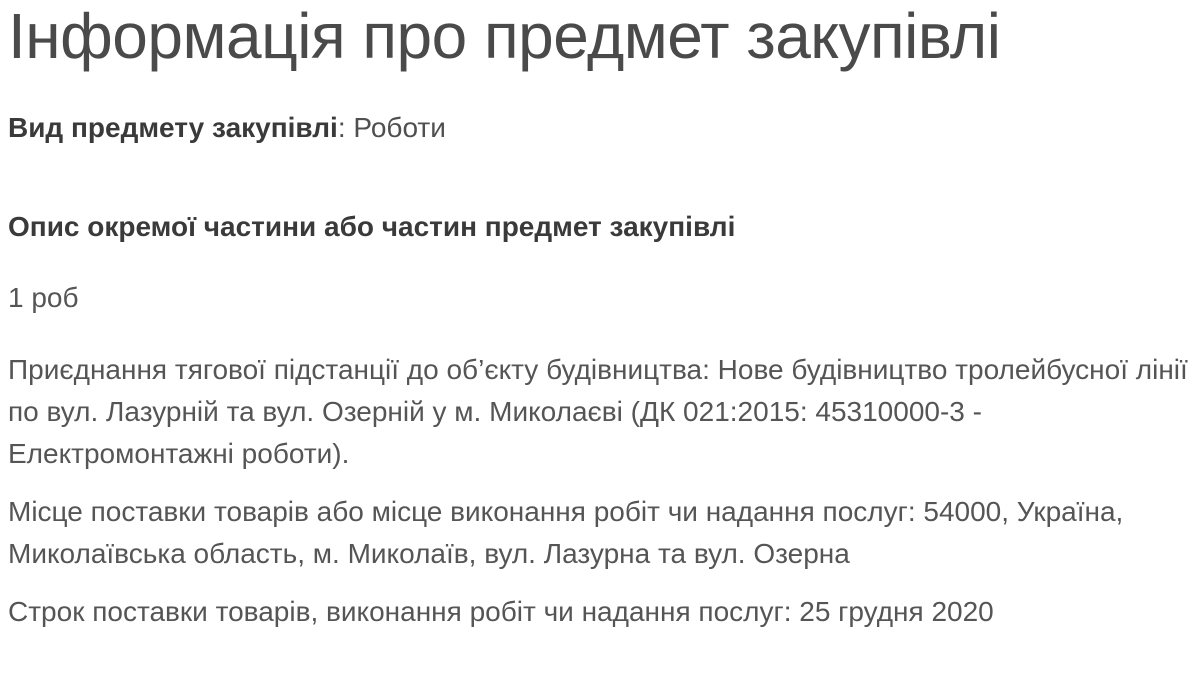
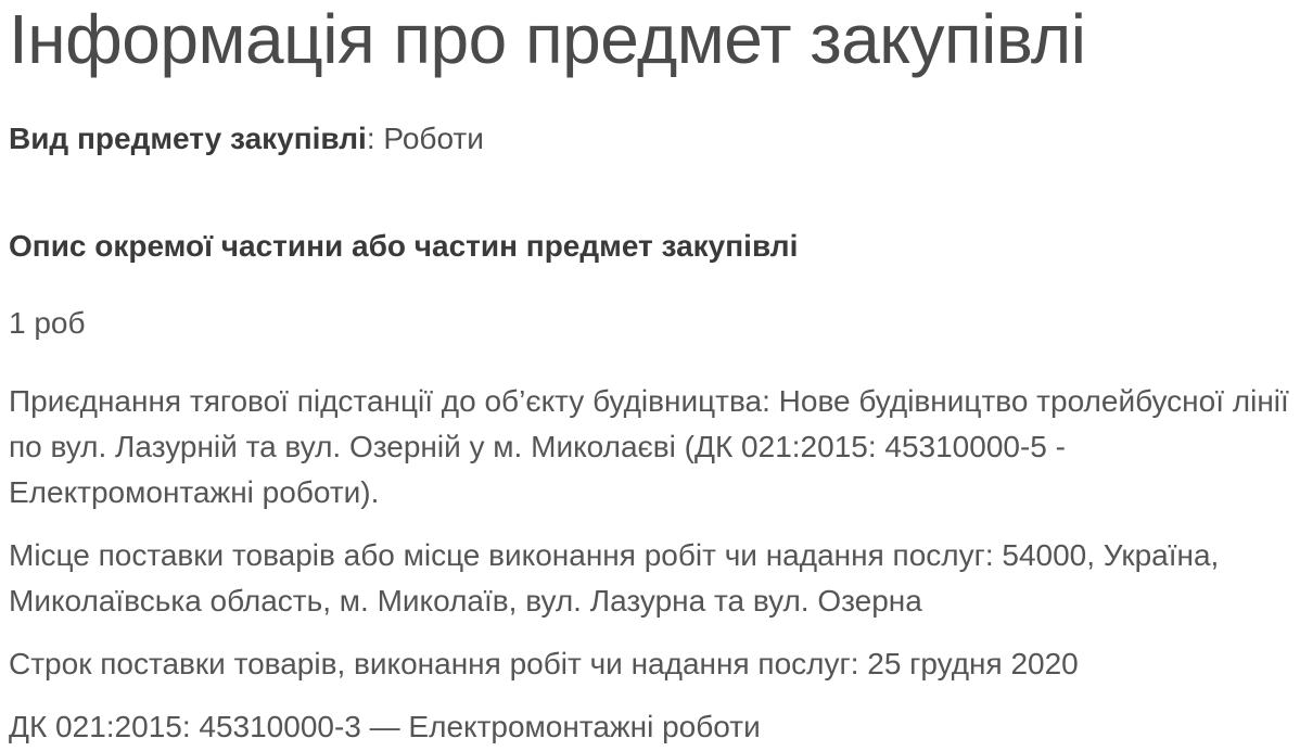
  Інформація про предмет закупівлі
  Вид предмету закупівлі: Роботи
  Опис окремої частини або частин предмет закупівлі
  1 роб
- Приєднання тягової підстанції до об’єкту будівництва: Нове будівництво тролейбусної лінії по вул. Лазурній та вул. Озерній у м. Миколаєві (ДК 021:2015: 45310000-3 - Електромонтажні роботи).
+ Приєднання тягової підстанції до об’єкту будівництва: Нове будівництво тролейбусної лінії по вул. Лазурній та вул. Озерній у м. Миколаєві (ДК 021:2015: 45310000-5 - Електромонтажні роботи).
  Місце поставки товарів або місце виконання робіт чи надання послуг: 54000, Україна, Миколаївська область, м. Миколаїв, вул. Лазурна та вул. Озерна
  Строк поставки товарів, виконання робіт чи надання послуг: 25 грудня 2020
+ ДК 021:2015: 45310000-3 — Електромонтажні роботи
